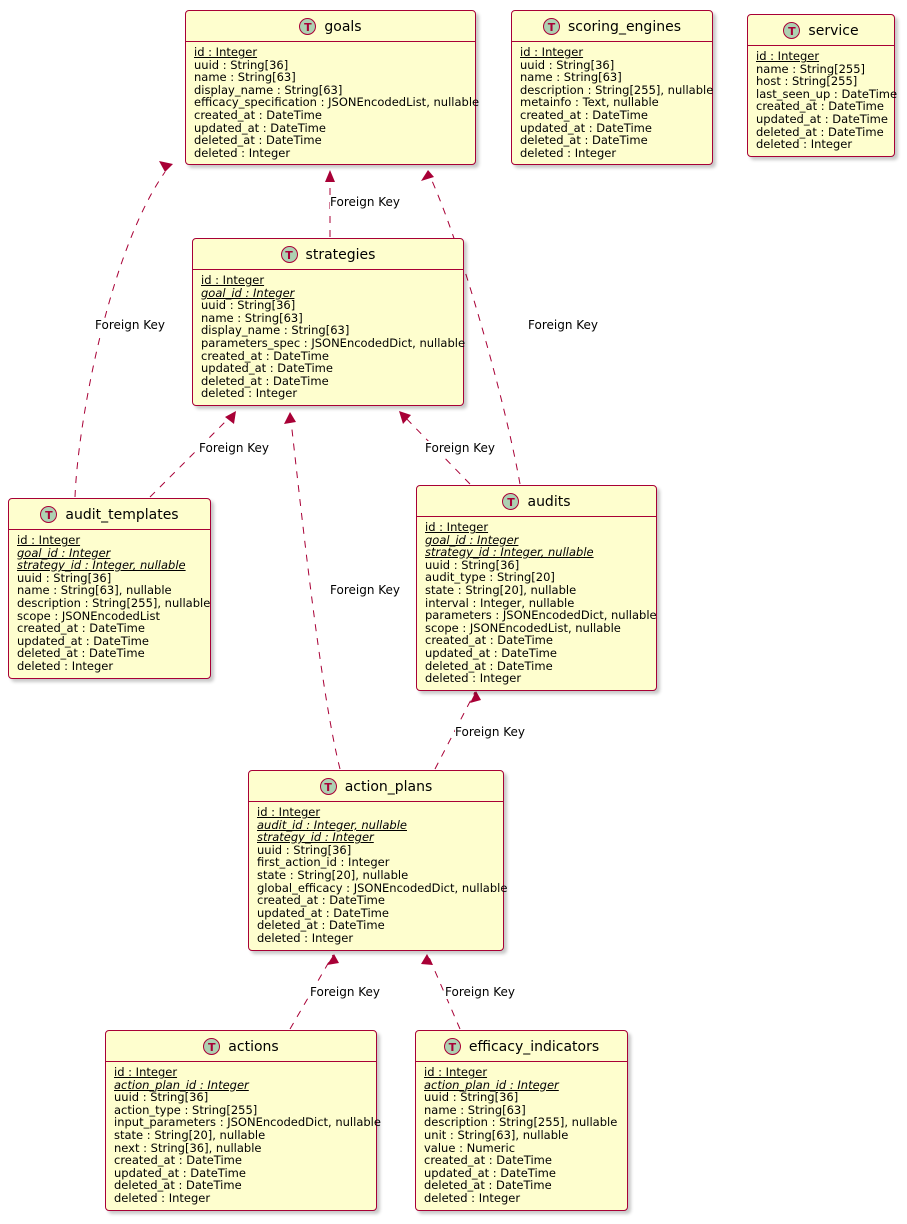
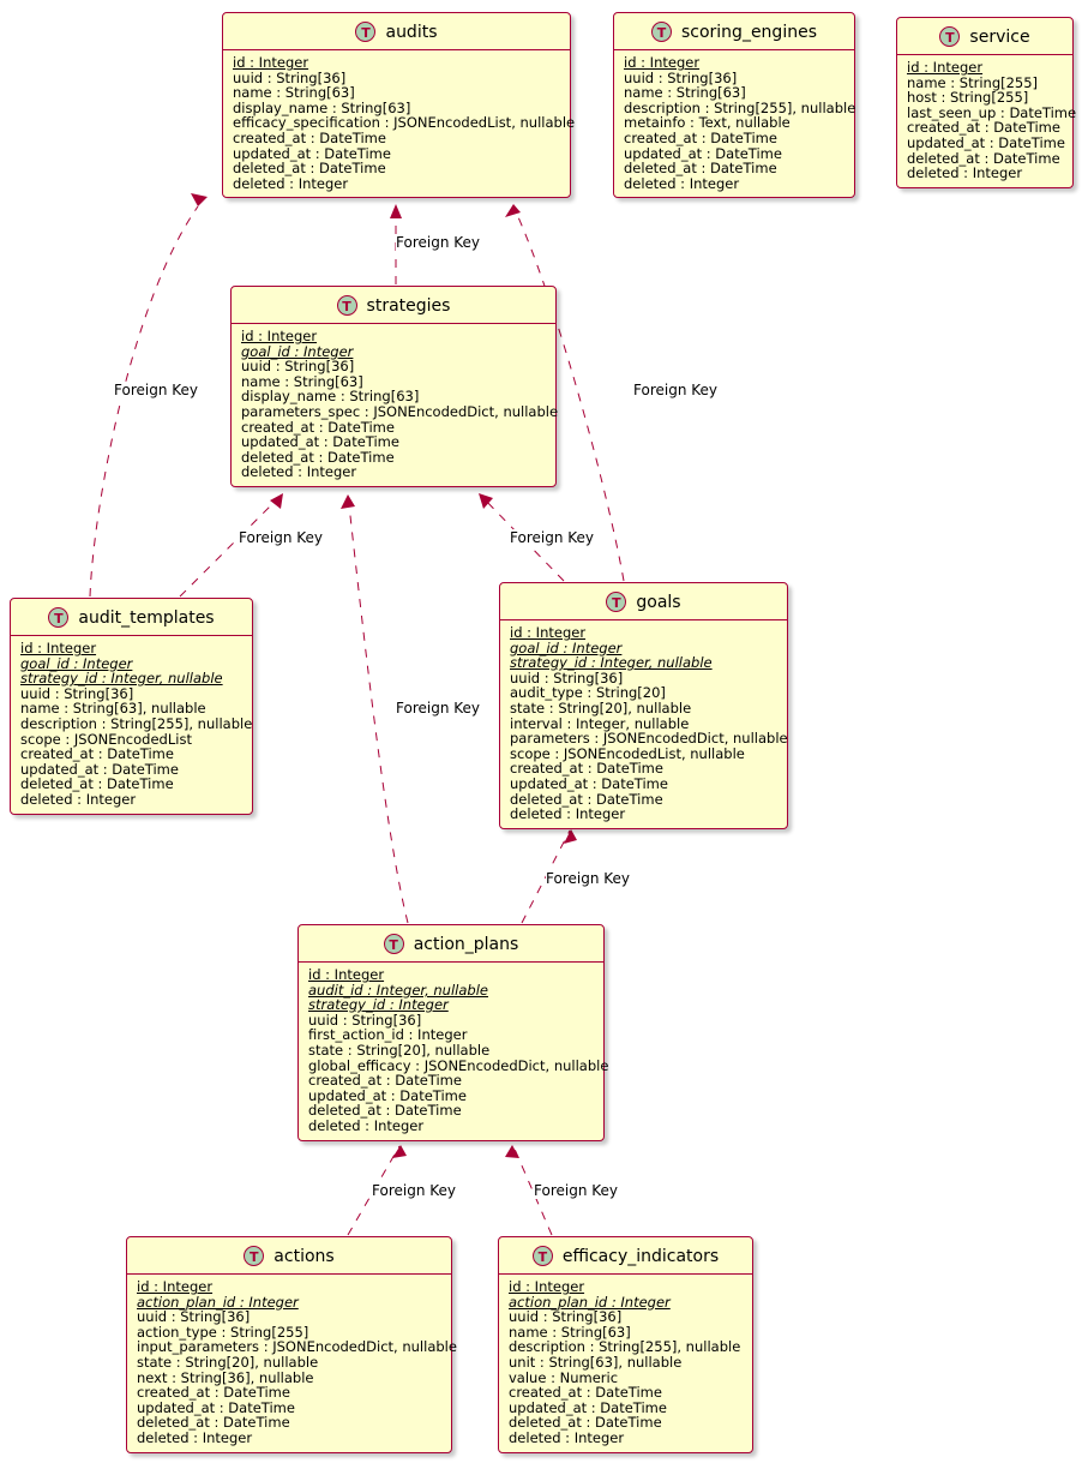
  T
- goals
+ audits
  id : Integer
  uuid : String[36]
  name : String[63]
  display_name : String[63]
  efficacy_specification : JSONEncodedList, nullable
  created_at : DateTime
  updated_at : DateTime
  deleted_at : DateTime
  deleted : Integer
  T
  scoring_engines
  id : Integer
  uuid : String[36]
  name : String[63]
  description : String[255], nullable
  metainfo : Text, nullable
  created_at : DateTime
  updated_at : DateTime
  deleted_at : DateTime
  deleted : Integer
  T
  service
  id : Integer
  name : String[255]
  host : String[255]
  last_seen_up : DateTime
  created_at : DateTime
  updated_at : DateTime
  deleted_at : DateTime
  deleted : Integer
  T
  strategies
  id : Integer
  goal_id : Integer
  uuid : String[36]
  name : String[63]
  display_name : String[63]
  parameters_spec : JSONEncodedDict, nullable
  created_at : DateTime
  updated_at : DateTime
  deleted_at : DateTime
  deleted : Integer
  T
  audit_templates
  id : Integer
  goal_id : Integer
  strategy_id : Integer, nullable
  uuid : String[36]
  name : String[63], nullable
  description : String[255], nullable
  scope : JSONEncodedList
  created_at : DateTime
  updated_at : DateTime
  deleted_at : DateTime
  deleted : Integer
  T
- audits
+ goals
  id : Integer
  goal_id : Integer
  strategy_id : Integer, nullable
  uuid : String[36]
  audit_type : String[20]
  state : String[20], nullable
  interval : Integer, nullable
  parameters : JSONEncodedDict, nullable
  scope : JSONEncodedList, nullable
  created_at : DateTime
  updated_at : DateTime
  deleted_at : DateTime
  deleted : Integer
  T
  action_plans
  id : Integer
  audit_id : Integer, nullable
  strategy_id : Integer
  uuid : String[36]
  first_action_id : Integer
  state : String[20], nullable
  global_efficacy : JSONEncodedDict, nullable
  created_at : DateTime
  updated_at : DateTime
  deleted_at : DateTime
  deleted : Integer
  T
  actions
  id : Integer
  action_plan_id : Integer
  uuid : String[36]
  action_type : String[255]
  input_parameters : JSONEncodedDict, nullable
  state : String[20], nullable
  next : String[36], nullable
  created_at : DateTime
  updated_at : DateTime
  deleted_at : DateTime
  deleted : Integer
  T
  efficacy_indicators
  id : Integer
  action_plan_id : Integer
  uuid : String[36]
  name : String[63]
  description : String[255], nullable
  unit : String[63], nullable
  value : Numeric
  created_at : DateTime
  updated_at : DateTime
  deleted_at : DateTime
  deleted : Integer
  Foreign Key
  Foreign Key
  Foreign Key
  Foreign Key
  Foreign Key
  Foreign Key
  Foreign Key
  Foreign Key
  Foreign Key
